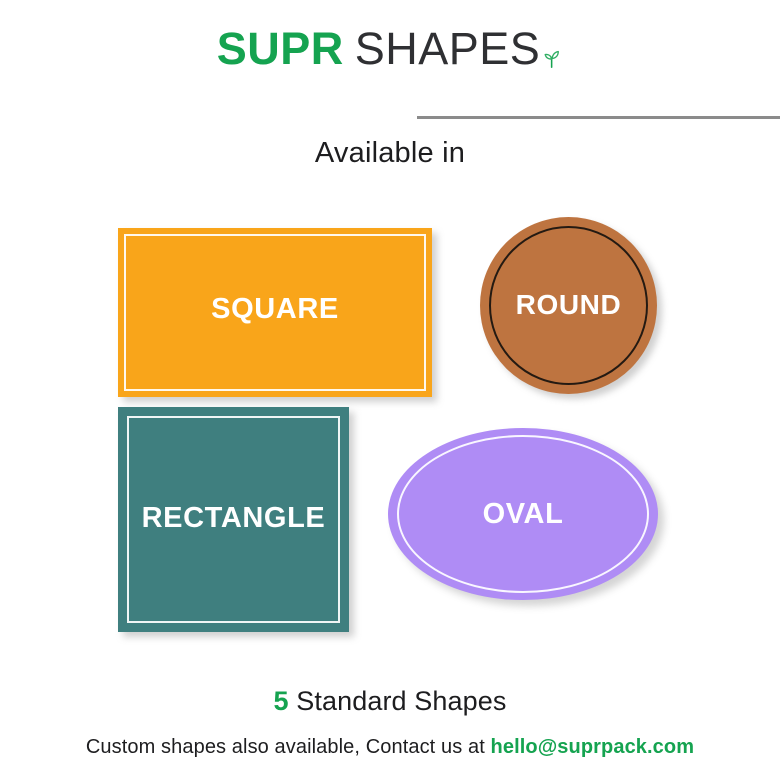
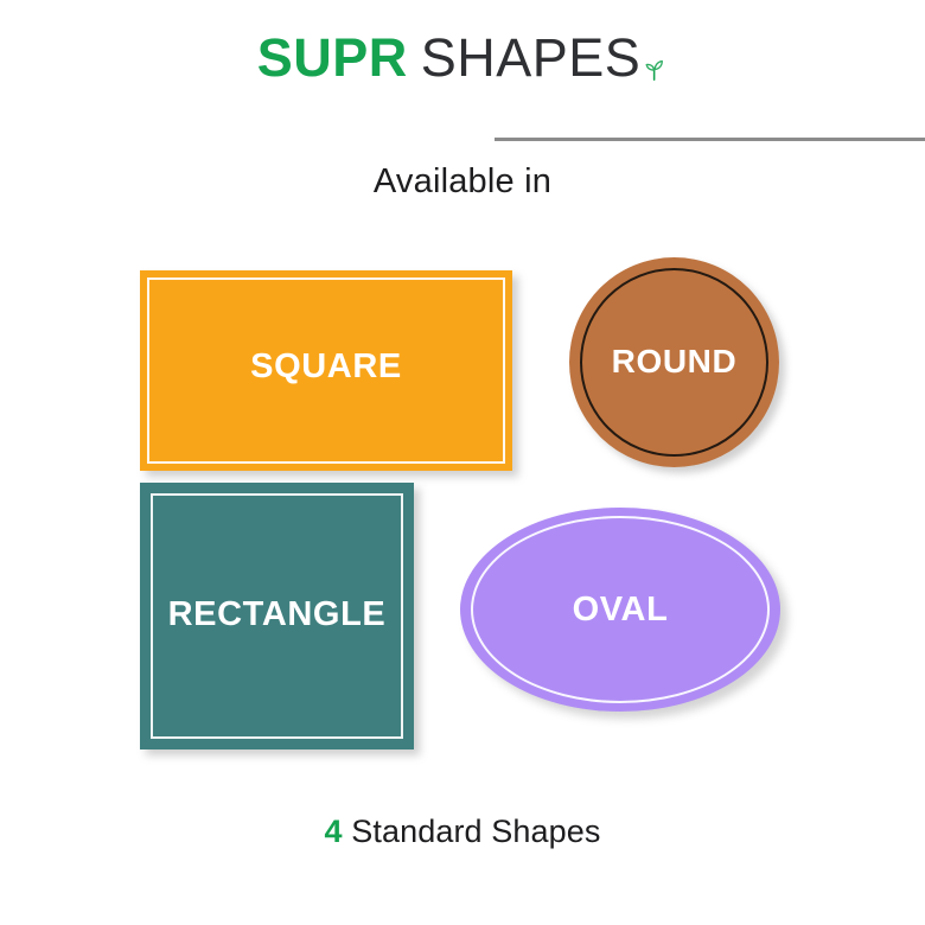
  SUPR SHAPES
  Available in
  SQUARE
  ROUND
  RECTANGLE
  OVAL
- 5 Standard Shapes
+ 4 Standard Shapes
- Custom shapes also available, Contact us at hello@suprpack.com
